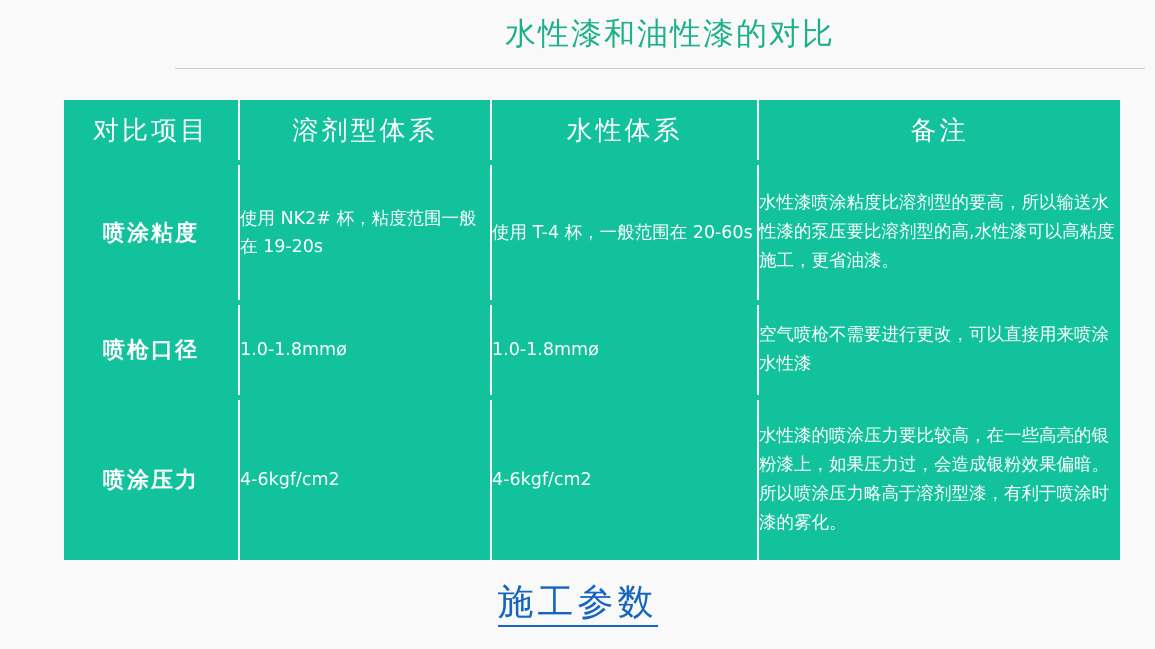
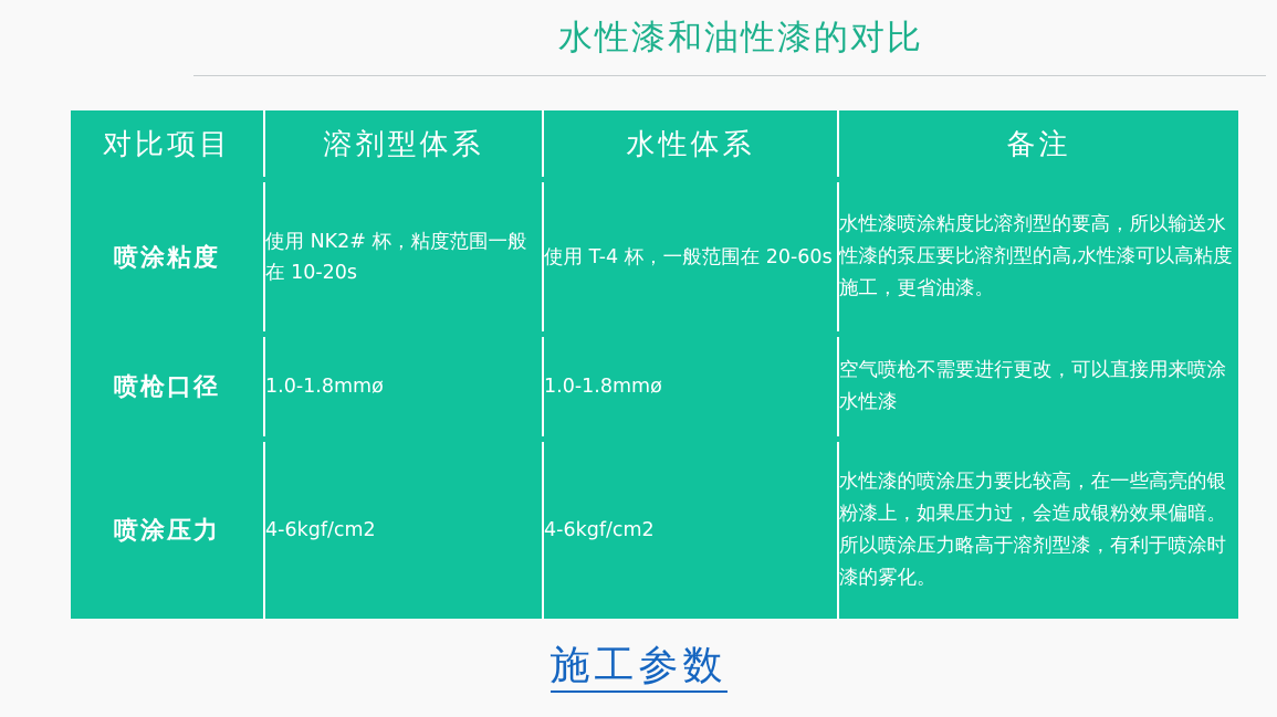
  水性漆和油性漆的对比
  对比项目	溶剂型体系	水性体系	备注
- 喷涂粘度	使用 NK2# 杯，粘度范围一般在 19-20s	使用 T-4 杯，一般范围在 20-60s	水性漆喷涂粘度比溶剂型的要高，所以输送水性漆的泵压要比溶剂型的高,水性漆可以高粘度施工，更省油漆。
+ 喷涂粘度	使用 NK2# 杯，粘度范围一般在 10-20s	使用 T-4 杯，一般范围在 20-60s	水性漆喷涂粘度比溶剂型的要高，所以输送水性漆的泵压要比溶剂型的高,水性漆可以高粘度施工，更省油漆。
  喷枪口径	1.0-1.8mmø	1.0-1.8mmø	空气喷枪不需要进行更改，可以直接用来喷涂水性漆
  喷涂压力	4-6kgf/cm2	4-6kgf/cm2	水性漆的喷涂压力要比较高，在一些高亮的银粉漆上，如果压力过，会造成银粉效果偏暗。所以喷涂压力略高于溶剂型漆，有利于喷涂时漆的雾化。
  施工参数
